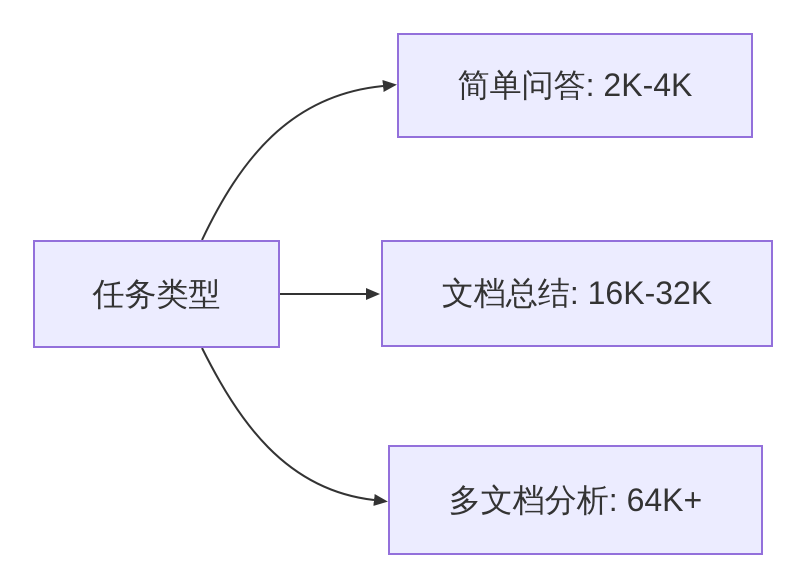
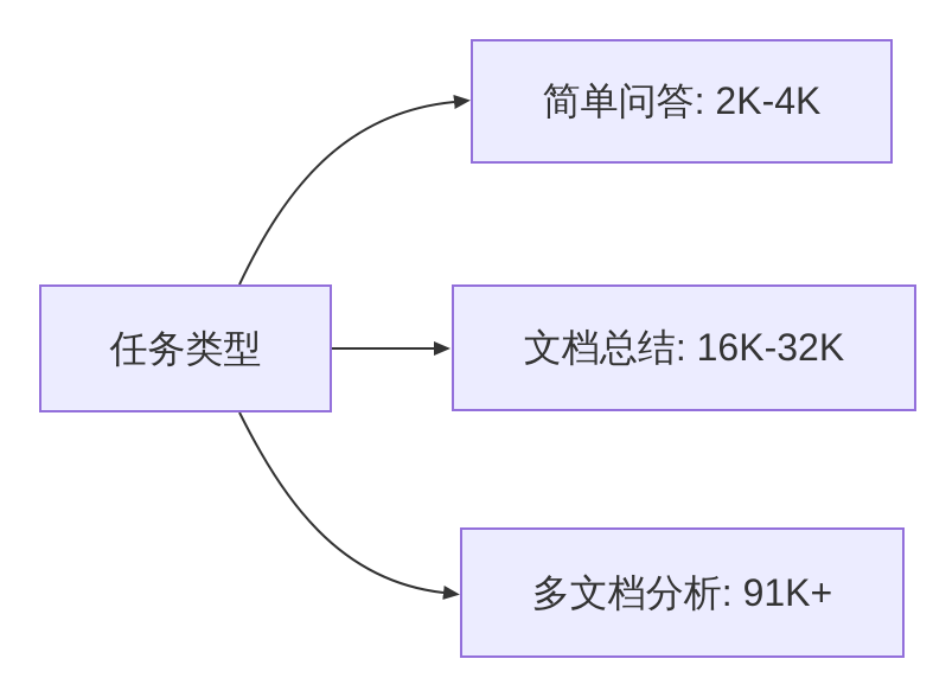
  任务类型
  简单问答: 2K-4K
  文档总结: 16K-32K
- 多文档分析: 64K+
+ 多文档分析: 91K+
